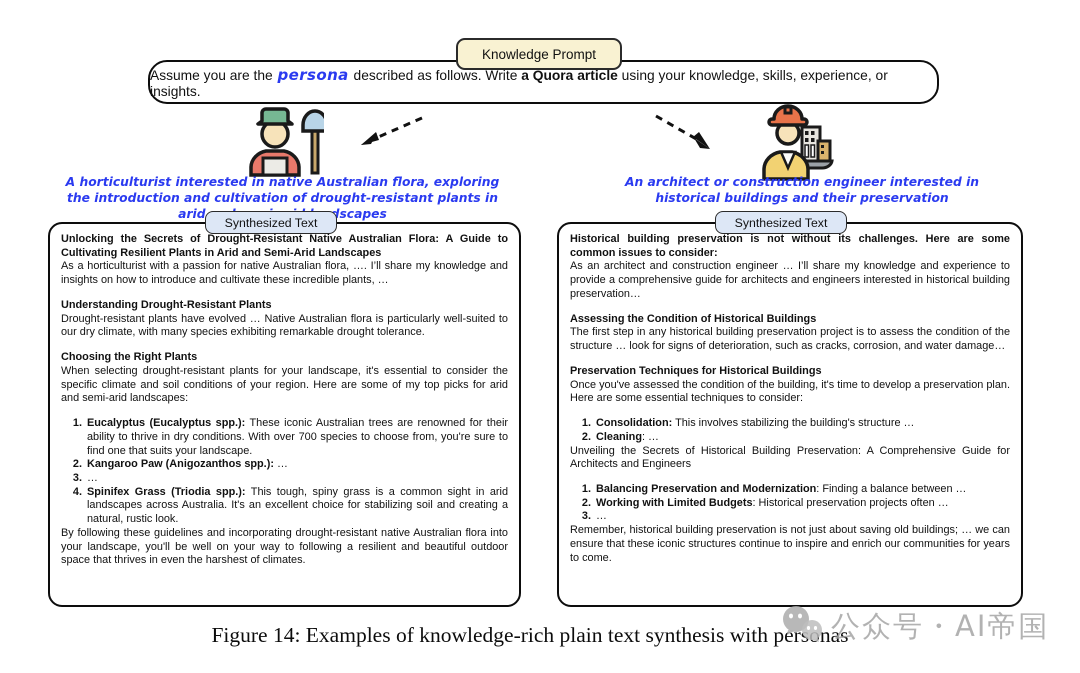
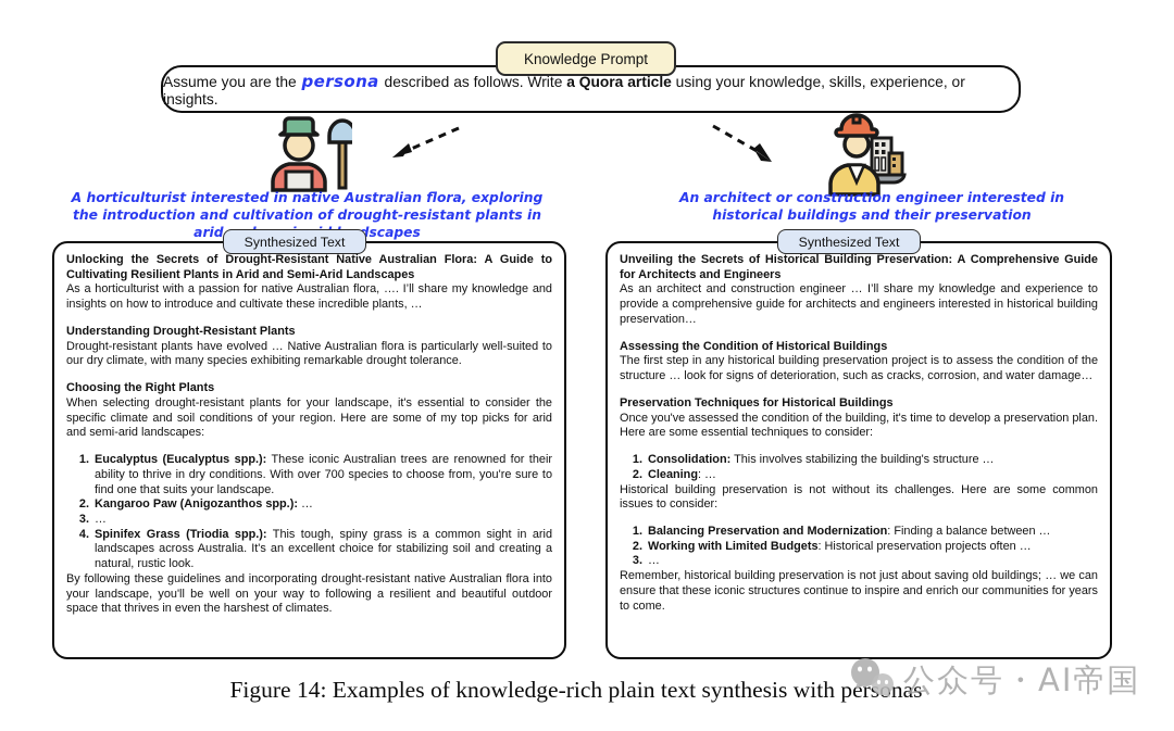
  Knowledge Prompt
  Assume you are the persona described as follows. Write a Quora article using your knowledge, skills, experience, or insights.
  A horticulturist interested in native Australian flora, exploring the introduction and cultivation of drought-resistant plants in aridscapes
  An architect or construction engineer interested in historical buildings and their preservation
  Synthesized Text
  Synthesized Text
  Unlocking the Secrets of Drought-Resistant Native Australian Flora: A Guide to Cultivating Resilient Plants in Arid and Semi-Arid Landscapes
  As a horticulturist with a passion for native Australian flora, …. I’ll share my knowledge and insights on how to introduce and cultivate these incredible plants, …
  Understanding Drought-Resistant Plants
  Drought-resistant plants have evolved … Native Australian flora is particularly well-suited to our dry climate, with many species exhibiting remarkable drought tolerance.
  Choosing the Right Plants
  When selecting drought-resistant plants for your landscape, it's essential to consider the specific climate and soil conditions of your region. Here are some of my top picks for arid and semi-arid landscapes:
  Eucalyptus (Eucalyptus spp.): These iconic Australian trees are renowned for their ability to thrive in dry conditions. With over 700 species to choose from, you're sure to find one that suits your landscape.
  Kangaroo Paw (Anigozanthos spp.): …
  …
  Spinifex Grass (Triodia spp.): This tough, spiny grass is a common sight in arid landscapes across Australia. It's an excellent choice for stabilizing soil and creating a natural, rustic look.
  By following these guidelines and incorporating drought-resistant native Australian flora into your landscape, you'll be well on your way to following a resilient and beautiful outdoor space that thrives in even the harshest of climates.
- Historical building preservation is not without its challenges. Here are some common issues to consider:
+ Unveiling the Secrets of Historical Building Preservation: A Comprehensive Guide for Architects and Engineers
  As an architect and construction engineer … I’ll share my knowledge and experience to provide a comprehensive guide for architects and engineers interested in historical building preservation…
  Assessing the Condition of Historical Buildings
  The first step in any historical building preservation project is to assess the condition of the structure … look for signs of deterioration, such as cracks, corrosion, and water damage…
  Preservation Techniques for Historical Buildings
  Once you've assessed the condition of the building, it's time to develop a preservation plan. Here are some essential techniques to consider:
  Consolidation: This involves stabilizing the building's structure …
  Cleaning: …
- Unveiling the Secrets of Historical Building Preservation: A Comprehensive Guide for Architects and Engineers
+ Historical building preservation is not without its challenges. Here are some common issues to consider:
  Balancing Preservation and Modernization: Finding a balance between …
  Working with Limited Budgets: Historical preservation projects often …
  …
  Remember, historical building preservation is not just about saving old buildings; … we can ensure that these iconic structures continue to inspire and enrich our communities for years to come.
  Figure 14: Examples of knowledge-rich plain text synthesis with personas
  公众号・AI帝国
